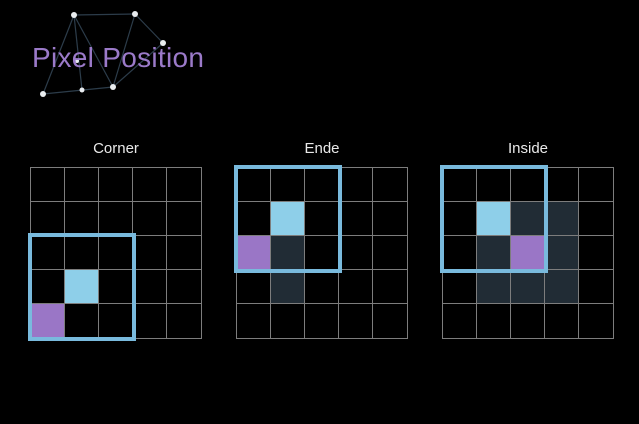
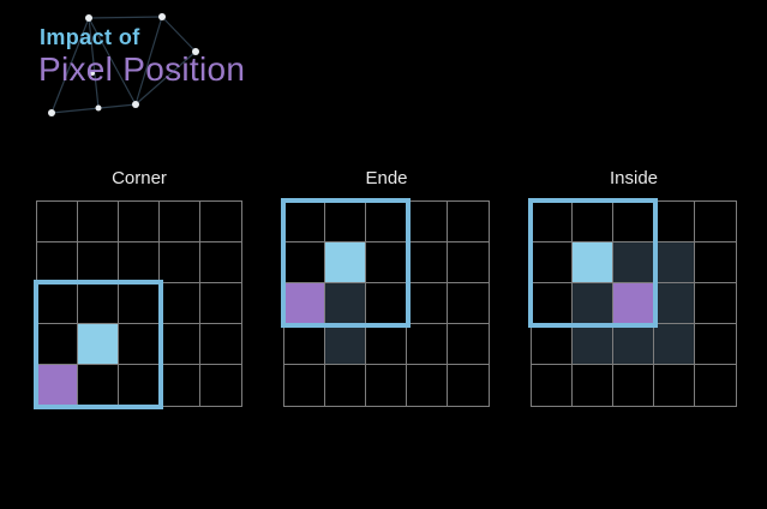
+ Impact of
  Pixel Position
  Corner
  Ende
  Inside
